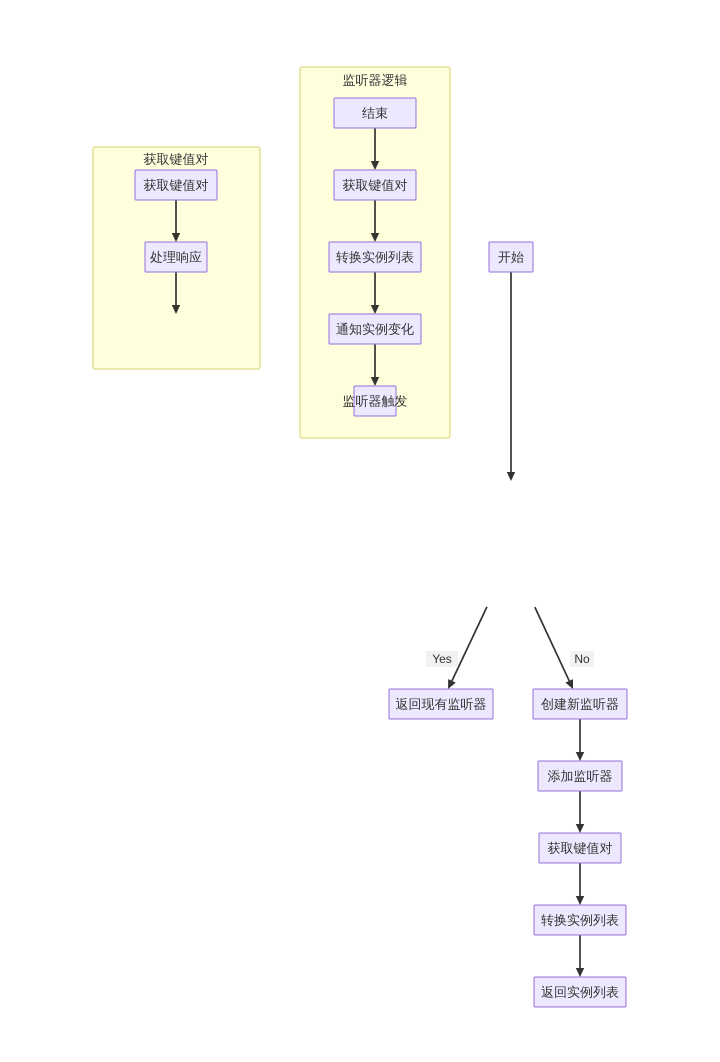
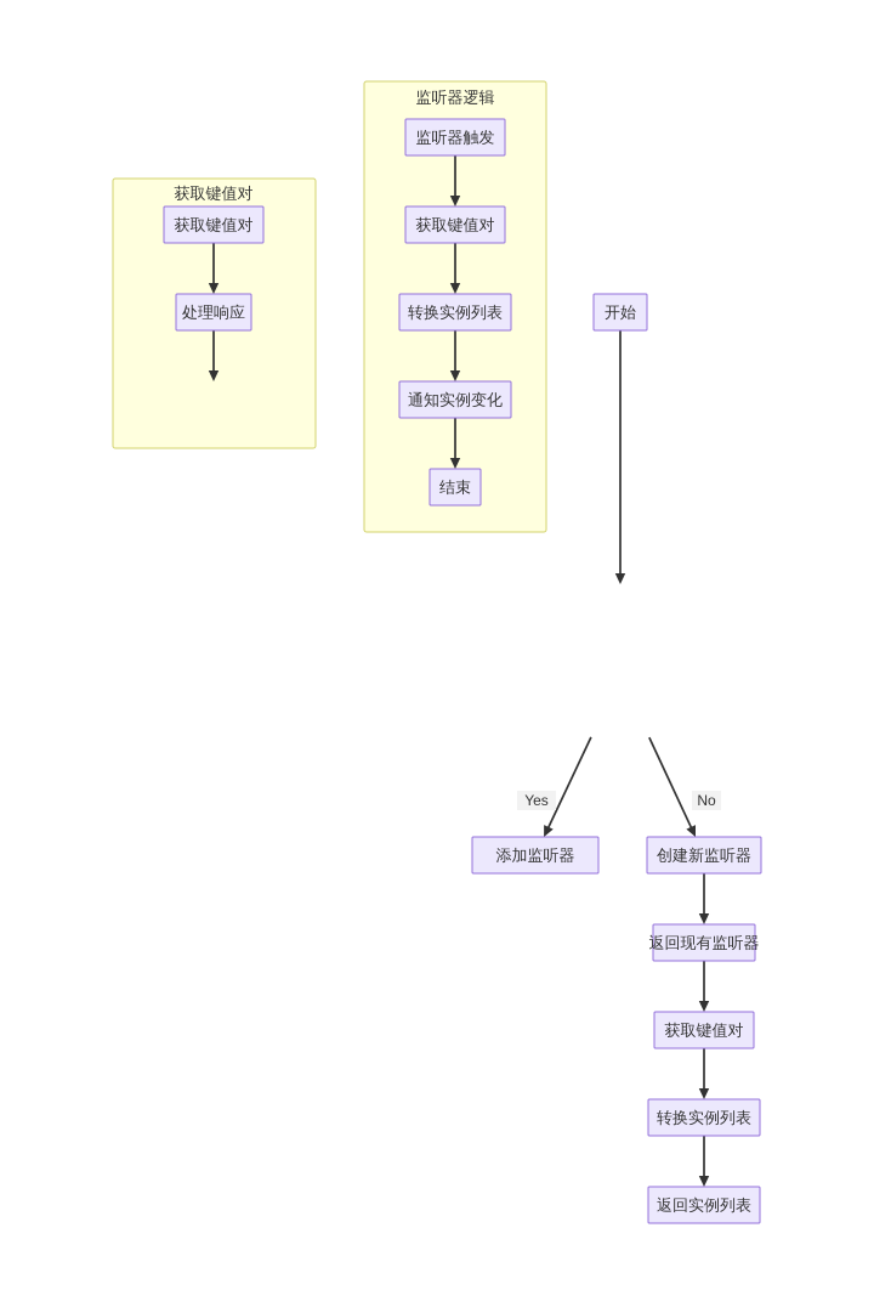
  获取键值对
  监听器逻辑
  获取键值对
  处理响应
- 结束
+ 监听器触发
  获取键值对
  转换实例列表
  通知实例变化
- 监听器触发
+ 结束
  开始
- 返回现有监听器
+ 添加监听器
  创建新监听器
- 添加监听器
+ 返回现有监听器
  获取键值对
  转换实例列表
  返回实例列表
  Yes
  No
